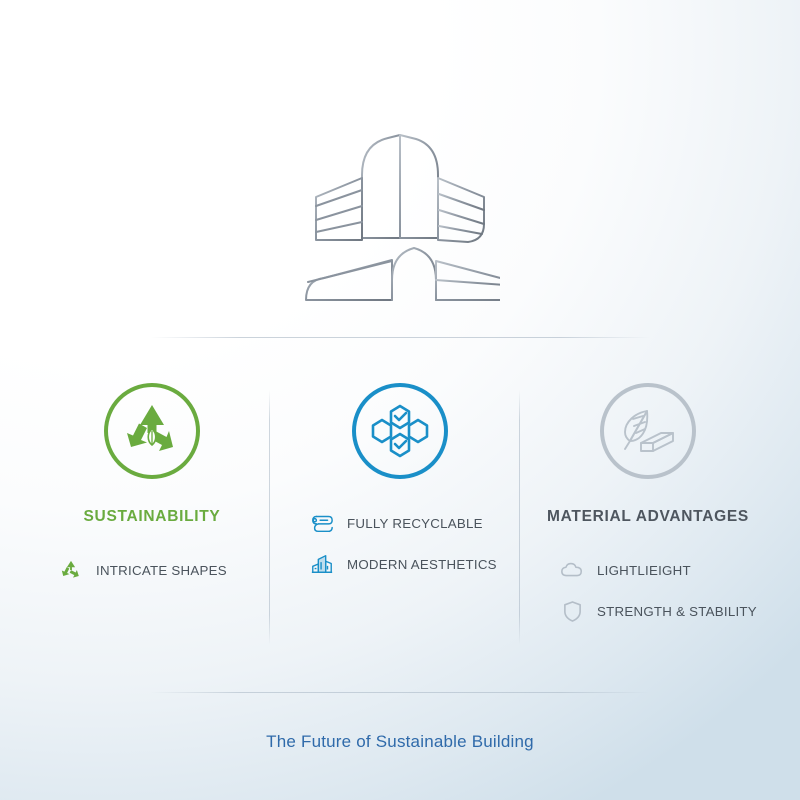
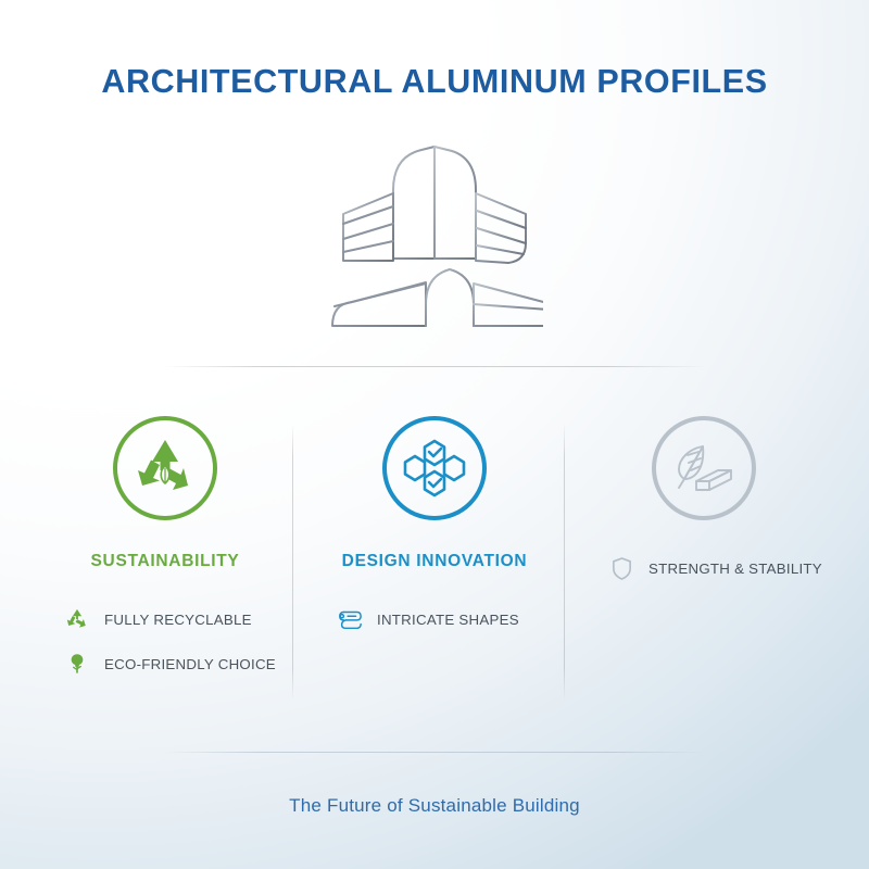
+ ARCHITECTURAL ALUMINUM PROFILES
  SUSTAINABILITY
- INTRICATE SHAPES
+ FULLY RECYCLABLE
+ ECO-FRIENDLY CHOICE
+ DESIGN INNOVATION
- FULLY RECYCLABLE
+ INTRICATE SHAPES
- MODERN AESTHETICS
- MATERIAL ADVANTAGES
- LIGHTLIEIGHT
  STRENGTH & STABILITY
  The Future of Sustainable Building
